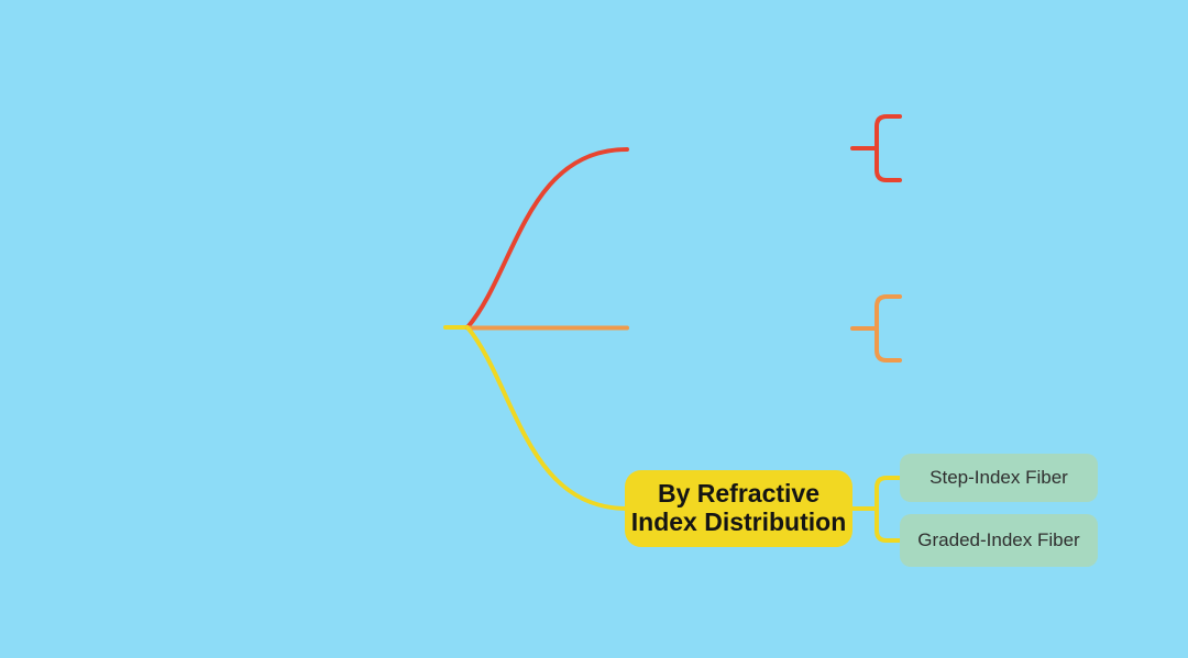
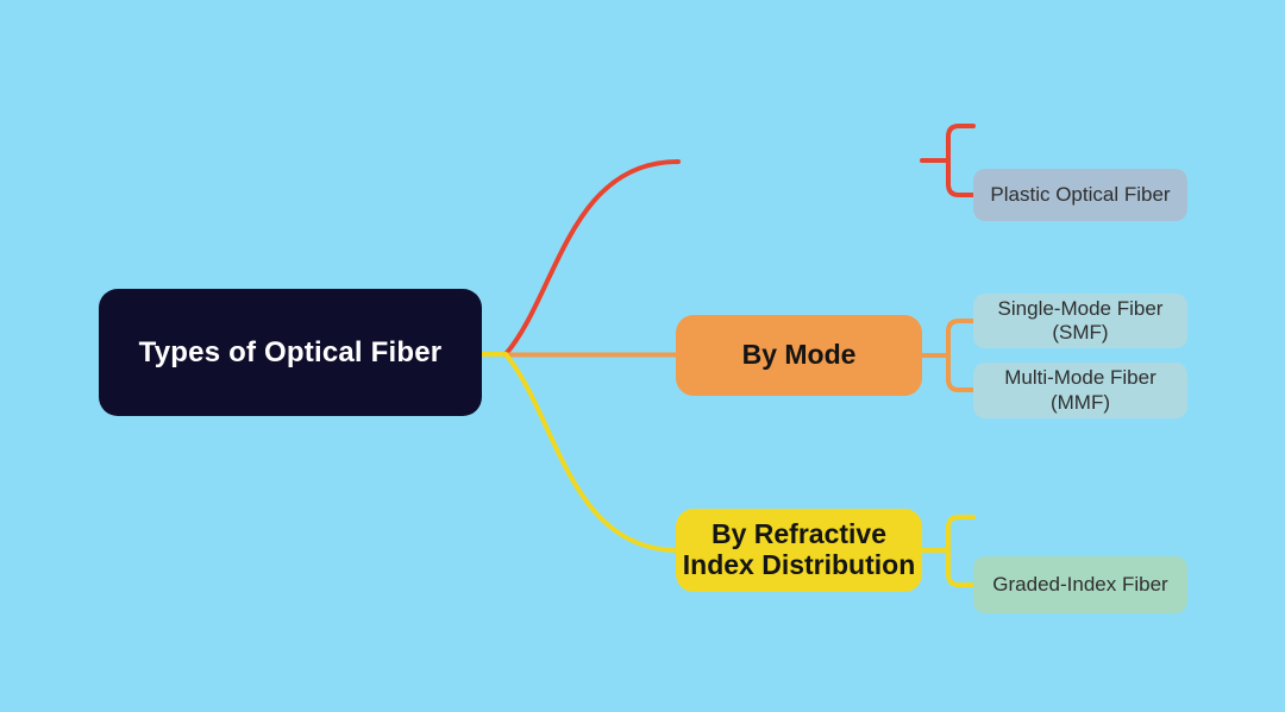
+ Types of Optical Fiber
+ Plastic Optical Fiber
+ By Mode
+ Single-Mode Fiber
+ (SMF)
+ Multi-Mode Fiber
+ (MMF)
  By Refractive
  Index Distribution
- Step-Index Fiber
  Graded-Index Fiber
